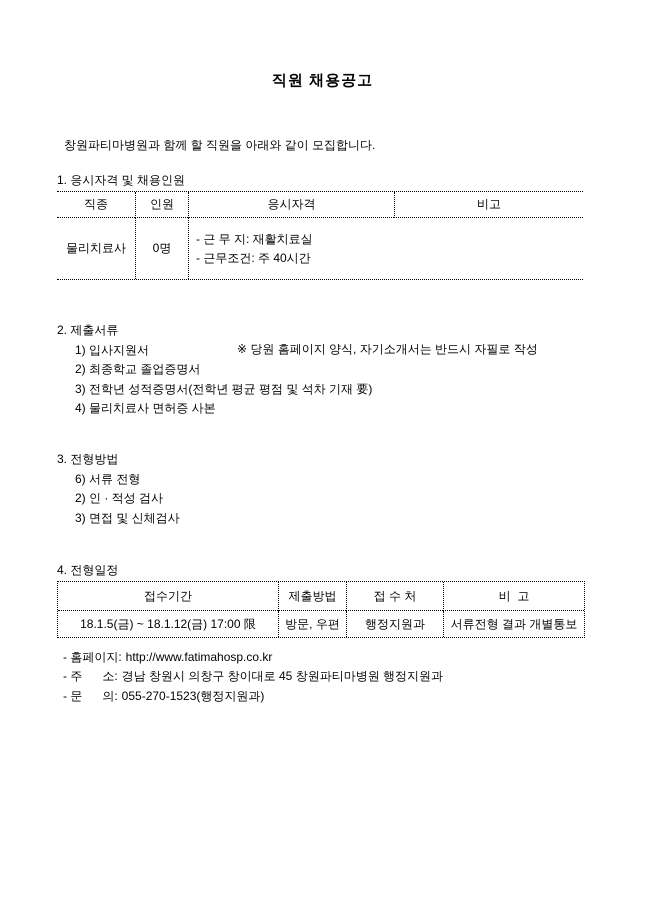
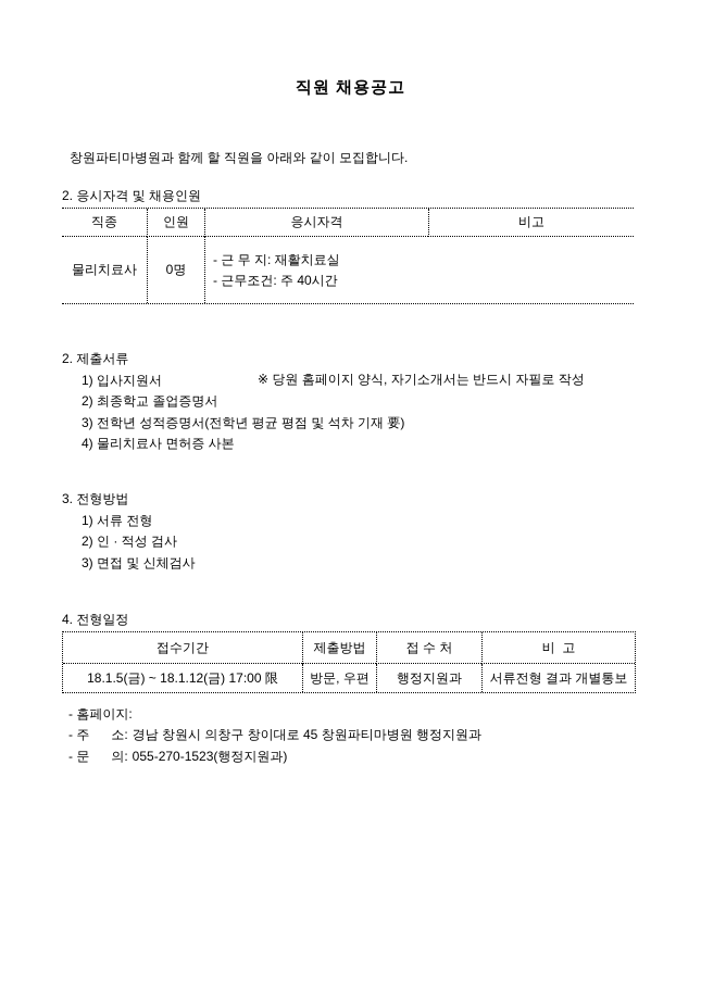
  직원 채용공고
  창원파티마병원과 함께 할 직원을 아래와 같이 모집합니다.
- 1. 응시자격 및 채용인원
+ 2. 응시자격 및 채용인원
  직종
  인원
  응시자격
  비고
  물리치료사
  0명
  - 근 무 지: 재활치료실
  - 근무조건: 주 40시간
  2. 제출서류
  1) 입사지원서
  2) 최종학교 졸업증명서
  3) 전학년 성적증명서(전학년 평균 평점 및 석차 기재 要)
  4) 물리치료사 면허증 사본
  ※ 당원 홈페이지 양식, 자기소개서는 반드시 자필로 작성
  3. 전형방법
- 6) 서류 전형
+ 1) 서류 전형
  2) 인 · 적성 검사
  3) 면접 및 신체검사
  4. 전형일정
  접수기간
  제출방법
  접 수 처
  비 고
  18.1.5(금) ~ 18.1.12(금) 17:00 限
  방문, 우편
  행정지원과
  서류전형 결과 개별통보
  - 홈페이지:
- http://www.fatimahosp.co.kr
  - 주 소:
  경남 창원시 의창구 창이대로 45 창원파티마병원 행정지원과
  - 문 의:
  055-270-1523(행정지원과)
